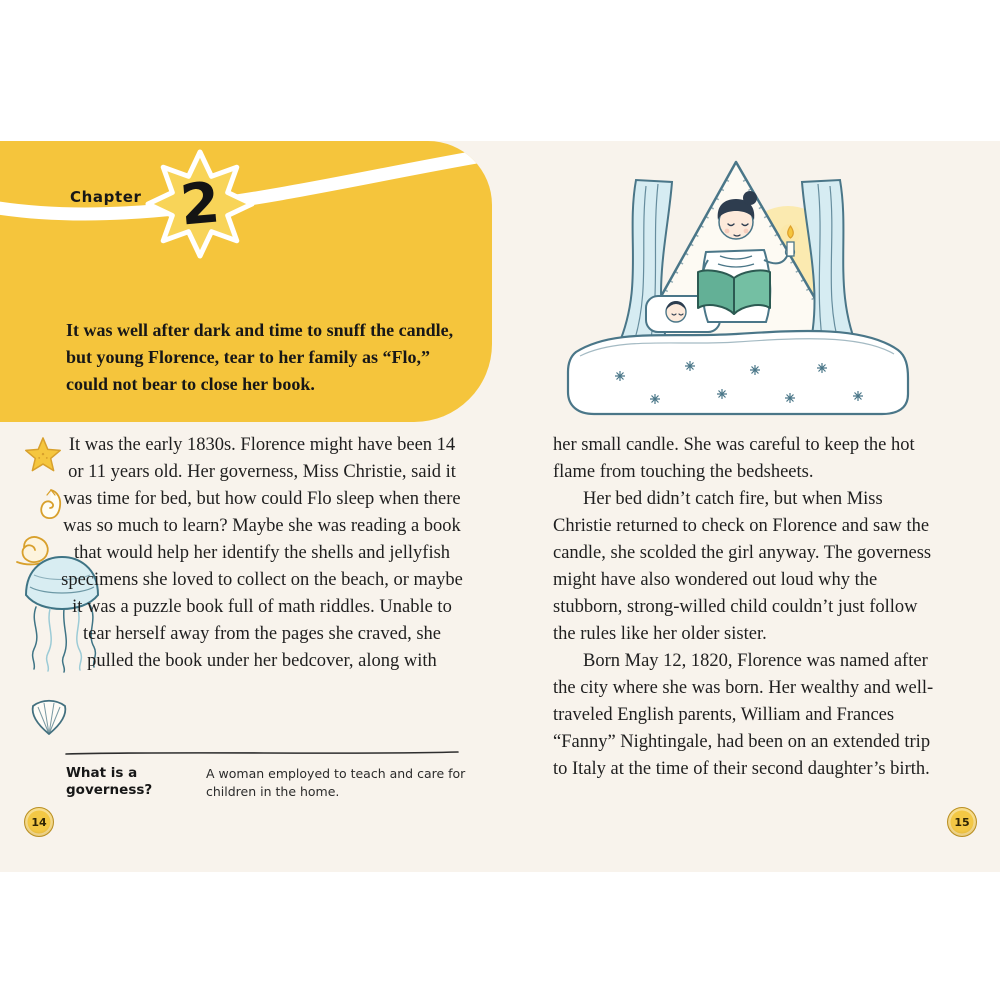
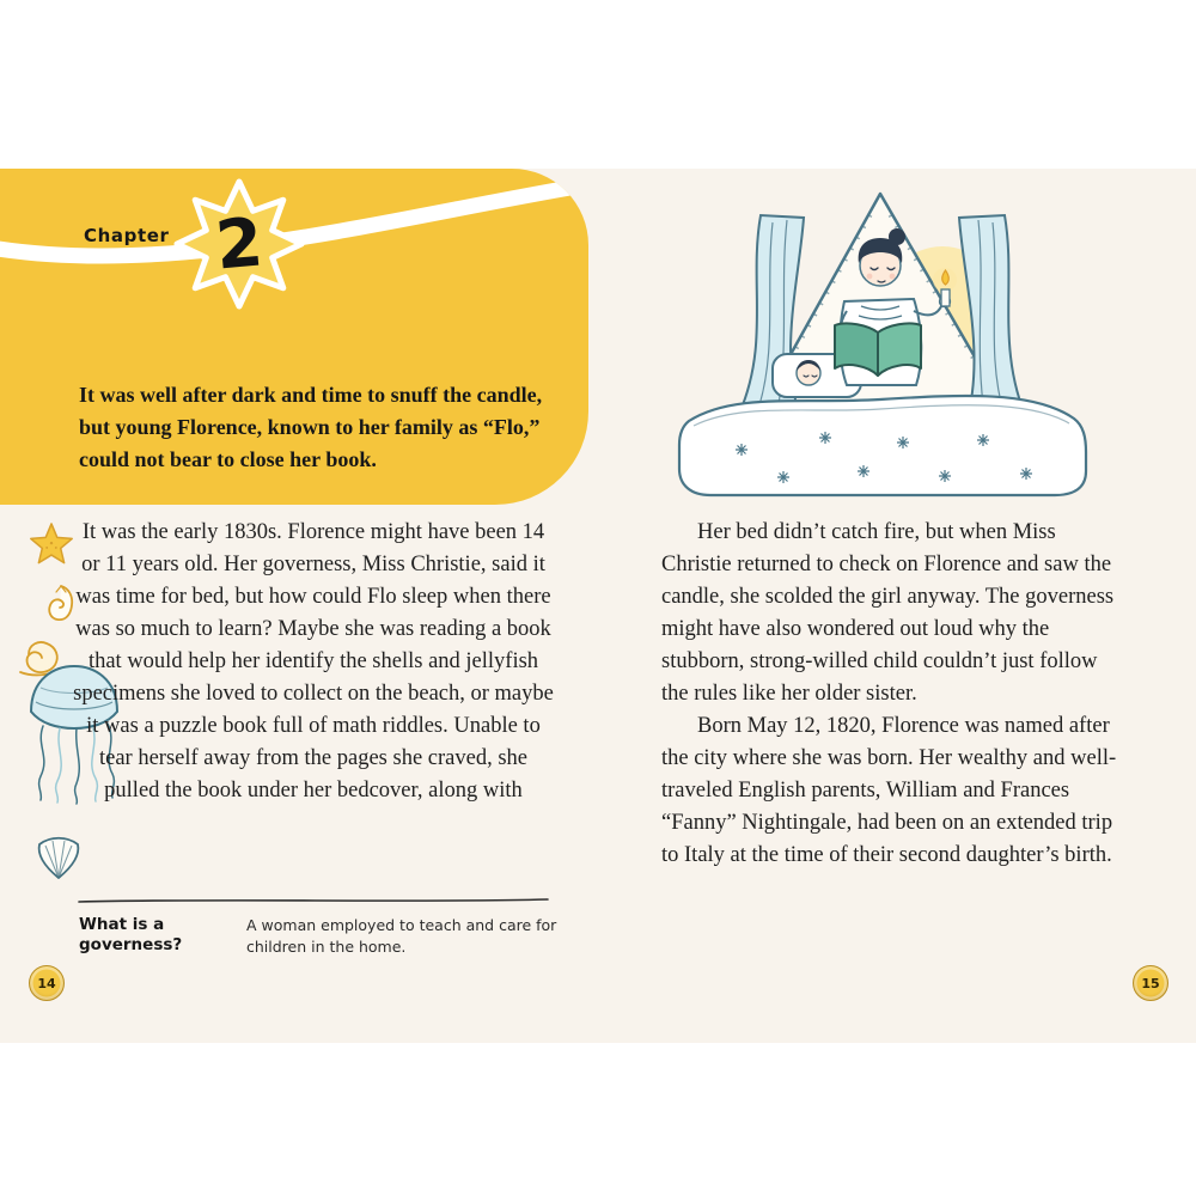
  Chapter
- It was well after dark and time to snuff the candle, but young Florence, tear to her family as “Flo,” could not bear to close her book.
+ It was well after dark and time to snuff the candle, but young Florence, known to her family as “Flo,” could not bear to close her book.
  It was the early 1830s. Florence might have been 14 or 11 years old. Her governess, Miss Christie, said it was time for bed, but how could Flo sleep when there was so much to learn? Maybe she was reading a book that would help her identify the shells and jellyfish specimens she loved to collect on the beach, or maybe it was a puzzle book full of math riddles. Unable to tear herself away from the pages she craved, she pulled the book under her bedcover, along with
  What is a governess?
  A woman employed to teach and care for children in the home.
  14
- her small candle. She was careful to keep the hot flame from touching the bedsheets.
  Her bed didn’t catch fire, but when Miss Christie returned to check on Florence and saw the candle, she scolded the girl anyway. The governess might have also wondered out loud why the stubborn, strong-willed child couldn’t just follow the rules like her older sister.
  Born May 12, 1820, Florence was named after the city where she was born. Her wealthy and well-traveled English parents, William and Frances “Fanny” Nightingale, had been on an extended trip to Italy at the time of their second daughter’s birth.
  15
